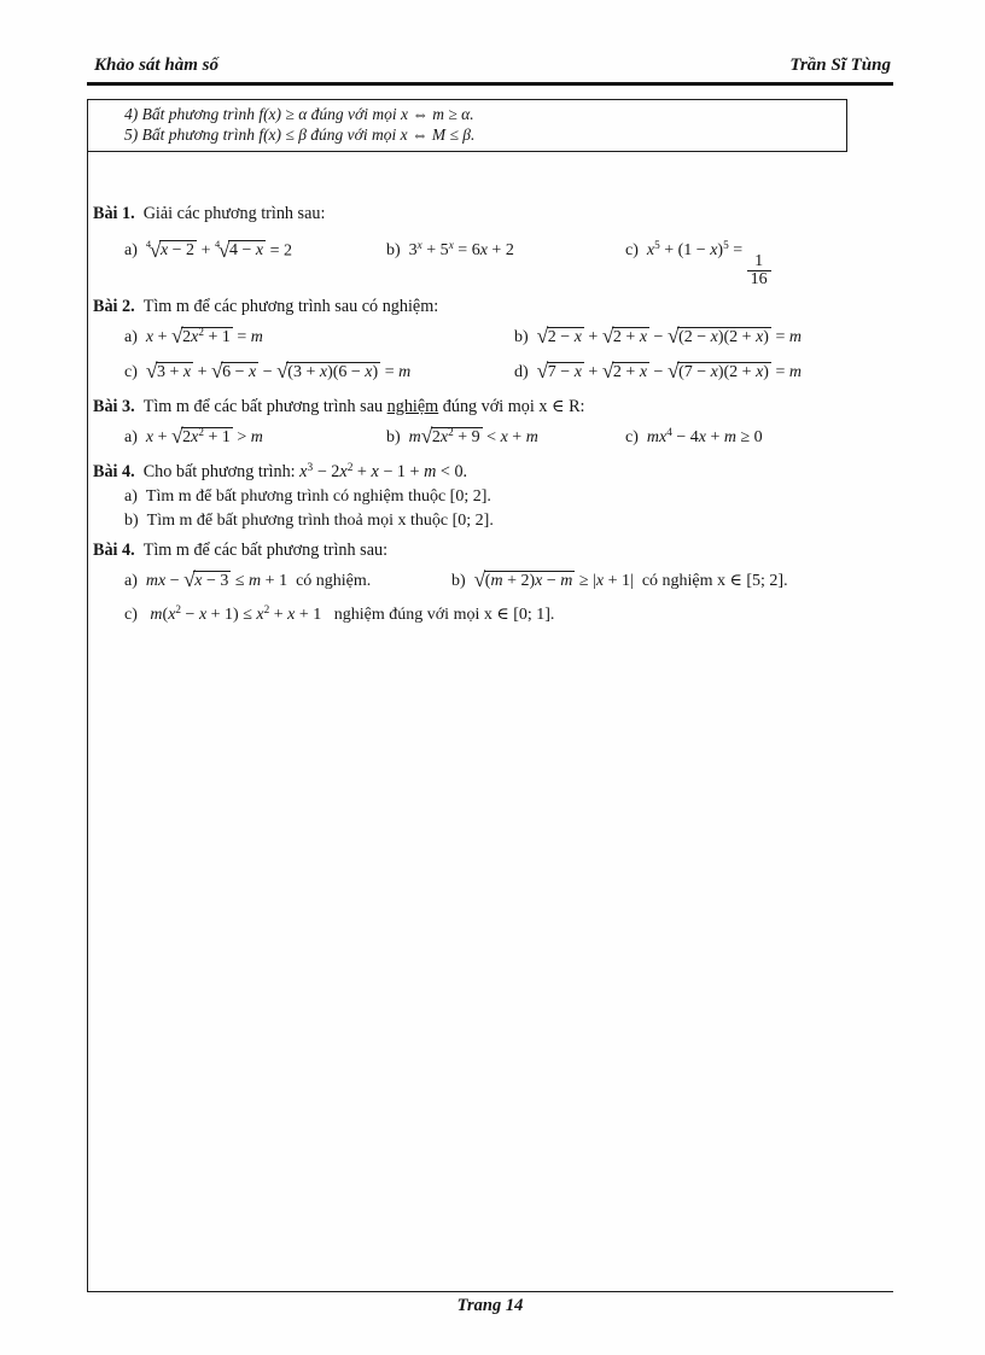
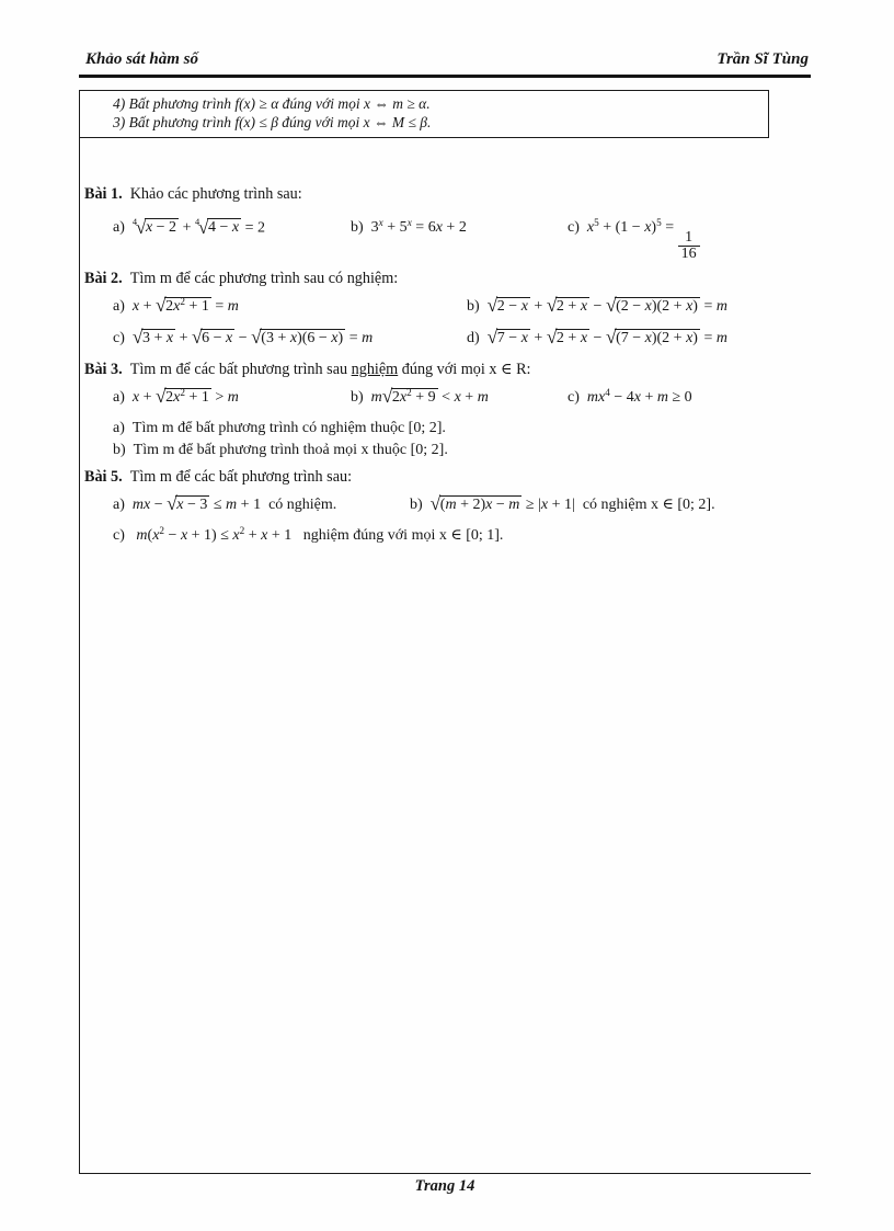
  Khảo sát hàm số
  Trần Sĩ Tùng
  4) Bất phương trình f(x) ≥ α đúng với mọi x ⇔ m ≥ α.
- 5) Bất phương trình f(x) ≤ β đúng với mọi x ⇔ M ≤ β.
+ 3) Bất phương trình f(x) ≤ β đúng với mọi x ⇔ M ≤ β.
- Bài 1. Giải các phương trình sau:
+ Bài 1. Khảo các phương trình sau:
  a)
  4√x − 2 + 4√4 − x = 2
  b)
  3x + 5x = 6x + 2
  c)
  x5 + (1 − x)5 =
  1
  16
  Bài 2. Tìm m để các phương trình sau có nghiệm:
  a)
  x + √2x2 + 1 = m
  b)
  √2 − x + √2 + x − √(2 − x)(2 + x) = m
  c)
  √3 + x + √6 − x − √(3 + x)(6 − x) = m
  d)
  √7 − x + √2 + x − √(7 − x)(2 + x) = m
  Bài 3. Tìm m để các bất phương trình sau nghiệm đúng với mọi x ∈ R:
  a)
  x + √2x2 + 1 > m
  b)
  m√2x2 + 9 < x + m
  c)
  mx4 − 4x + m ≥ 0
- Bài 4. Cho bất phương trình: x3 − 2x2 + x − 1 + m < 0.
  a) Tìm m để bất phương trình có nghiệm thuộc [0; 2].
  b) Tìm m để bất phương trình thoả mọi x thuộc [0; 2].
- Bài 4. Tìm m để các bất phương trình sau:
+ Bài 5. Tìm m để các bất phương trình sau:
  a)
  mx − √x − 3 ≤ m + 1
  có nghiệm.
  b)
  √(m + 2)x − m ≥ |x + 1|
- có nghiệm x ∈ [5; 2].
+ có nghiệm x ∈ [0; 2].
  c) m(x2 − x + 1) ≤ x2 + x + 1 nghiệm đúng với mọi x ∈ [0; 1].
  Trang 14
